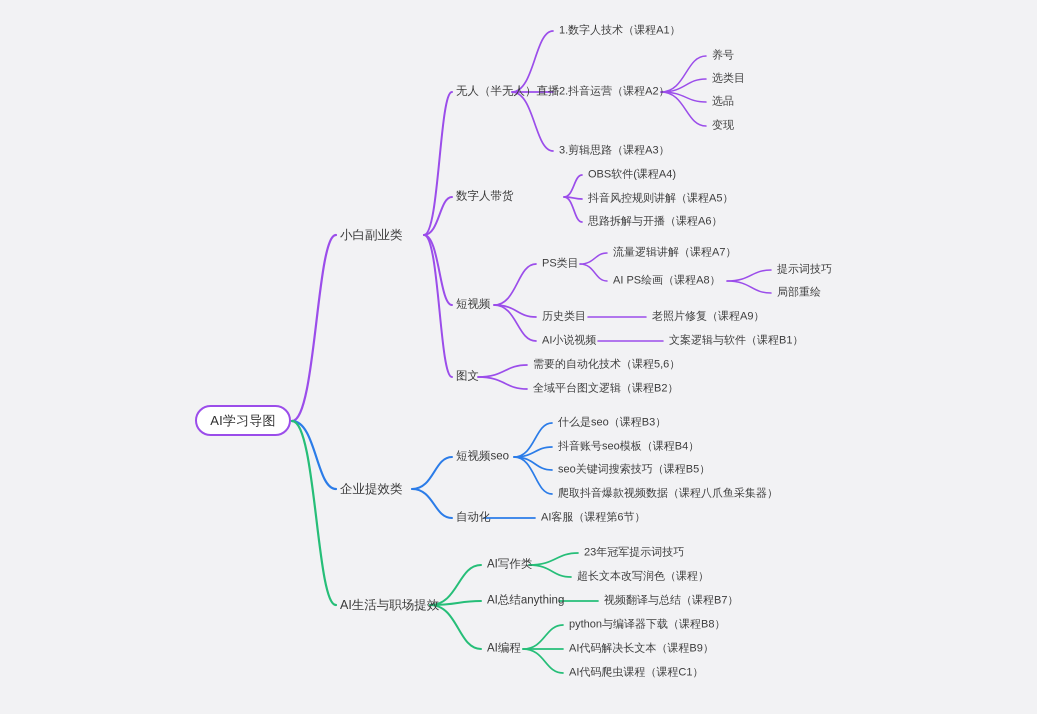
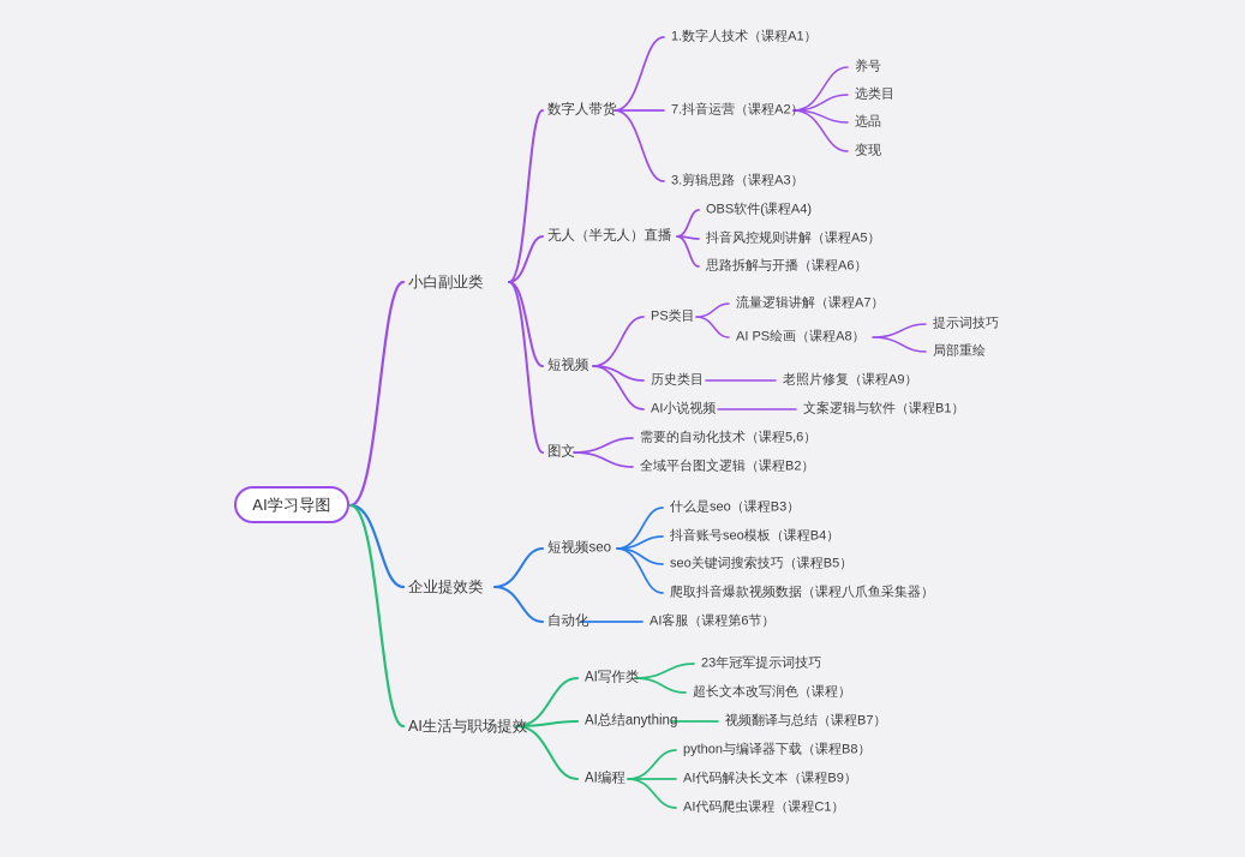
  AI学习导图
  小白副业类
- 无人（半无人）直播
+ 数字人带货
  1.数字人技术（课程A1）
- 2.抖音运营（课程A2）
+ 7.抖音运营（课程A2）
  养号
  选类目
  选品
  变现
  3.剪辑思路（课程A3）
- 数字人带货
+ 无人（半无人）直播
  OBS软件(课程A4)
  抖音风控规则讲解（课程A5）
  思路拆解与开播（课程A6）
  短视频
  PS类目
  流量逻辑讲解（课程A7）
  AI PS绘画（课程A8）
  提示词技巧
  局部重绘
  历史类目
  老照片修复（课程A9）
  AI小说视频
  文案逻辑与软件（课程B1）
  图文
  需要的自动化技术（课程5,6）
  全域平台图文逻辑（课程B2）
  企业提效类
  短视频seo
  什么是seo（课程B3）
  抖音账号seo模板（课程B4）
  seo关键词搜索技巧（课程B5）
  爬取抖音爆款视频数据（课程八爪鱼采集器）
  自动化
  AI客服（课程第6节）
  AI生活与职场提效
  AI写作类
  23年冠军提示词技巧
  超长文本改写润色（课程）
  AI总结anything
  视频翻译与总结（课程B7）
  AI编程
  python与编译器下载（课程B8）
  AI代码解决长文本（课程B9）
  AI代码爬虫课程（课程C1）
